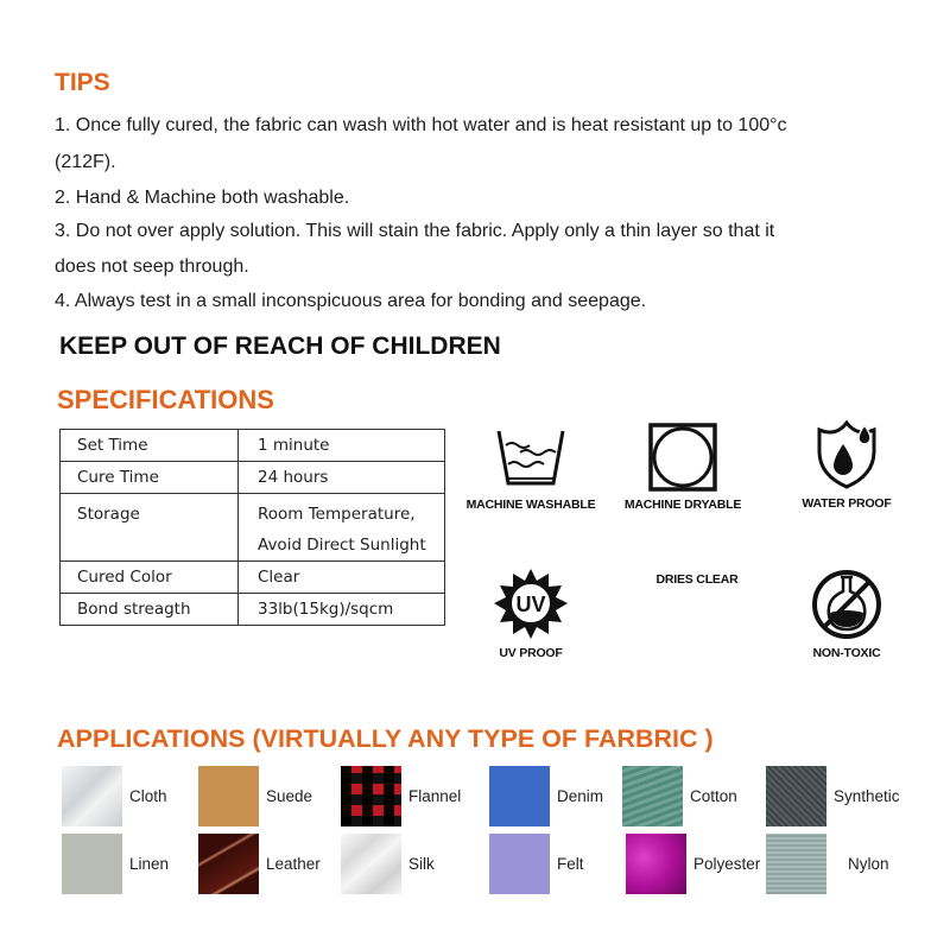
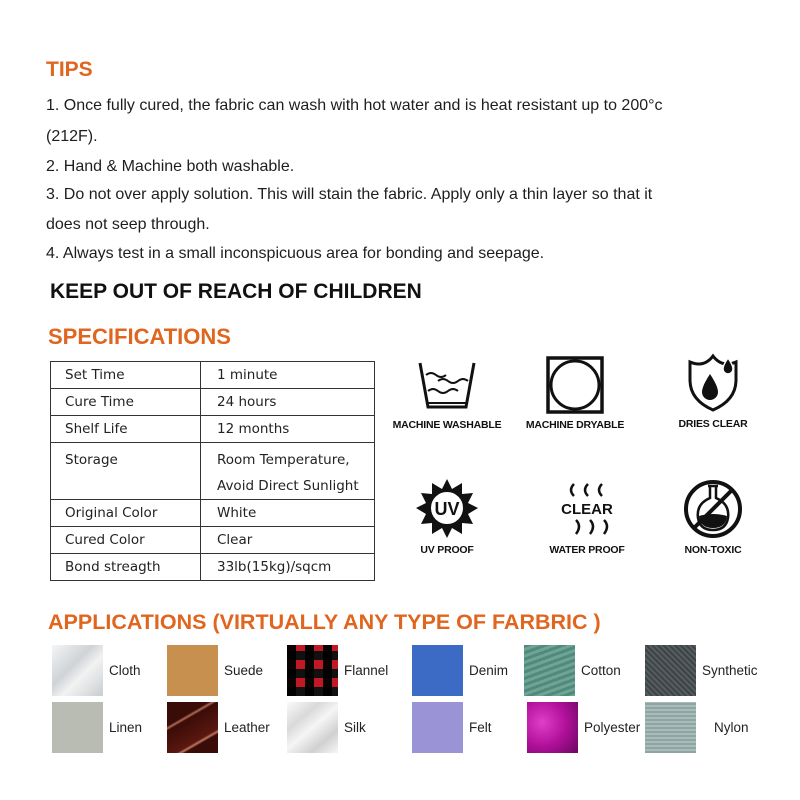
  TIPS
- 1. Once fully cured, the fabric can wash with hot water and is heat resistant up to 100°c
+ 1. Once fully cured, the fabric can wash with hot water and is heat resistant up to 200°c
  (212F).
  2. Hand & Machine both washable.
  3. Do not over apply solution. This will stain the fabric. Apply only a thin layer so that it
  does not seep through.
  4. Always test in a small inconspicuous area for bonding and seepage.
  KEEP OUT OF REACH OF CHILDREN
  SPECIFICATIONS
  Set Time	1 minute
  Cure Time	24 hours
+ Shelf Life	12 months
  Storage	Room Temperature,Avoid Direct Sunlight
+ Original Color	White
  Cured Color	Clear
  Bond streagth	33lb(15kg)/sqcm
  MACHINE WASHABLE
  MACHINE DRYABLE
- WATER PROOF
+ DRIES CLEAR
  UV
  UV PROOF
+ CLEAR
- DRIES CLEAR
+ WATER PROOF
  NON-TOXIC
  APPLICATIONS (VIRTUALLY ANY TYPE OF FARBRIC )
  Cloth
  Suede
  Flannel
  Denim
  Cotton
  Synthetic
  Linen
  Leather
  Silk
  Felt
  Polyester
  Nylon
